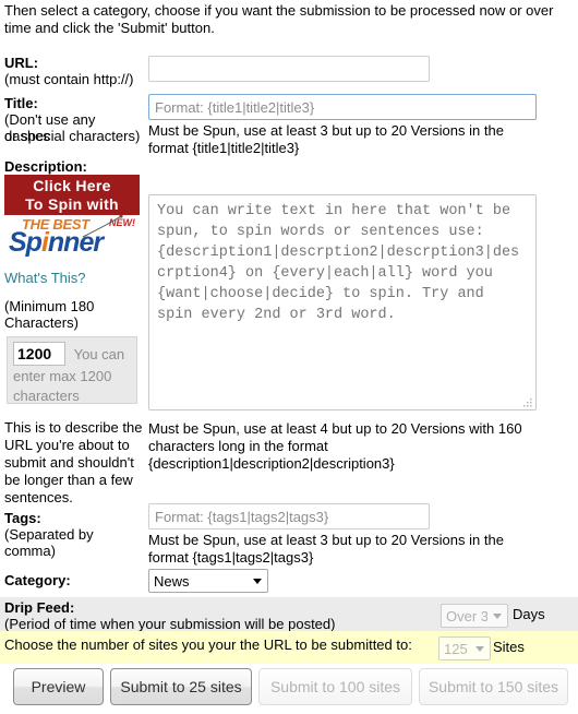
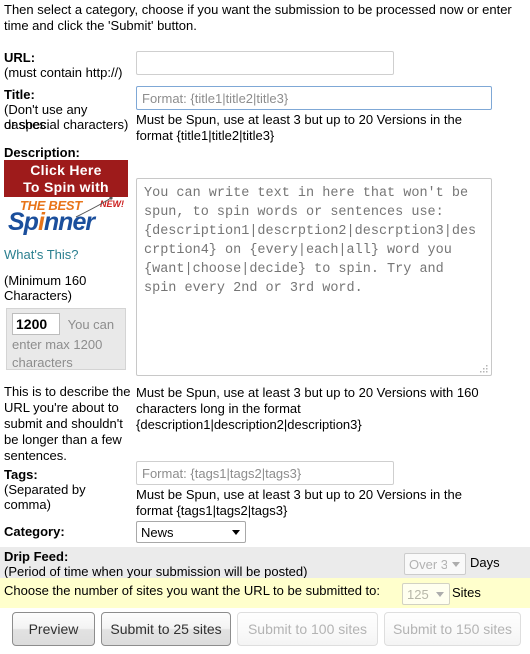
- Then select a category, choose if you want the submission to be processed now or over time and click the 'Submit' button.
+ Then select a category, choose if you want the submission to be processed now or enter time and click the 'Submit' button.
  URL:
  (must contain http://)
  Title:
  (Don't use any dashes
  or special characters)
  Format: {title1|title2|title3}
  Must be Spun, use at least 3 but up to 20 Versions in the format {title1|title2|title3}
  Description:
  Click Here
  To Spin with
  THE BEST
  NEW!
  Spinner
  What's This?
- (Minimum 180
+ (Minimum 160
  Characters)
  1200 You can enter max 1200 characters
- Must be Spun, use at least 4 but up to 20 Versions with 160 characters long in the format {description1|description2|description3}
+ Must be Spun, use at least 3 but up to 20 Versions with 160 characters long in the format {description1|description2|description3}
  This is to describe the URL you're about to submit and shouldn't be longer than a few sentences.
  Tags:
  (Separated by comma)
  Format: {tags1|tags2|tags3}
  Must be Spun, use at least 3 but up to 20 Versions in the format {tags1|tags2|tags3}
  Category:
  News
  Drip Feed:
  (Period of time when your submission will be posted)
  Over 3
  Days
- Choose the number of sites you your the URL to be submitted to:
+ Choose the number of sites you want the URL to be submitted to:
  125
  Sites
  Preview
  Submit to 25 sites
  Submit to 100 sites
  Submit to 150 sites
